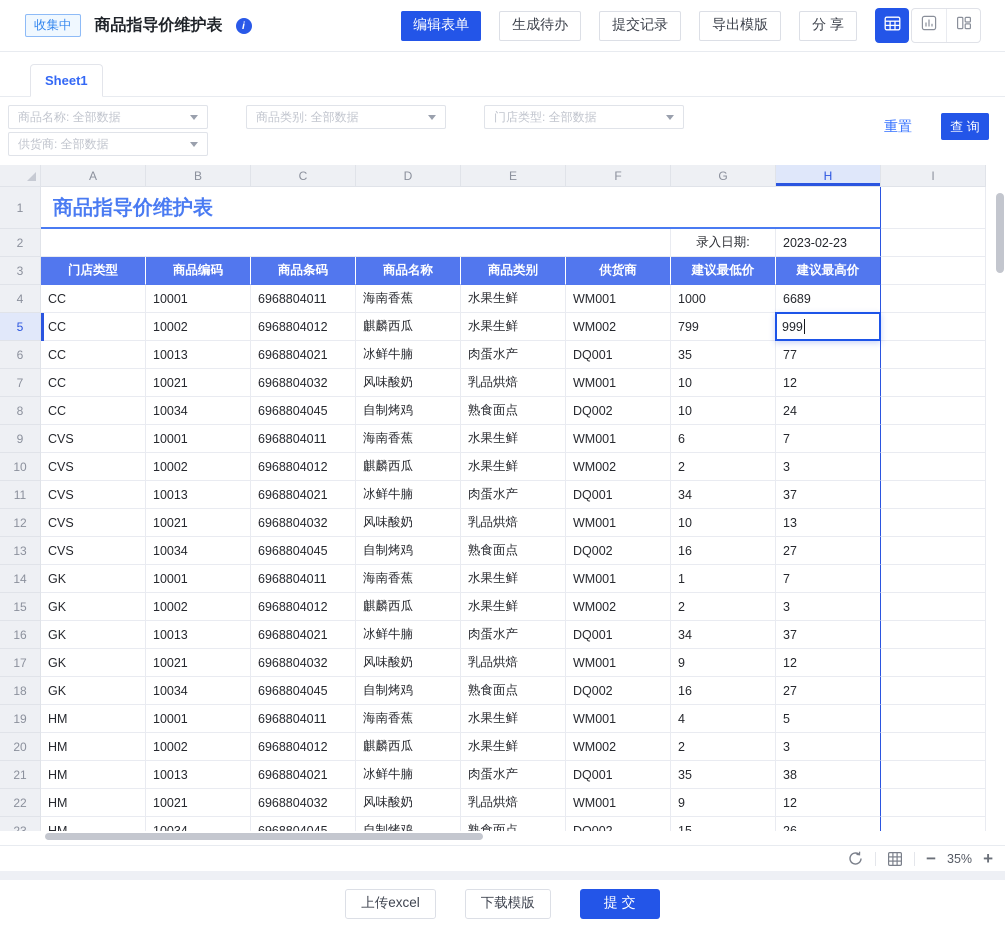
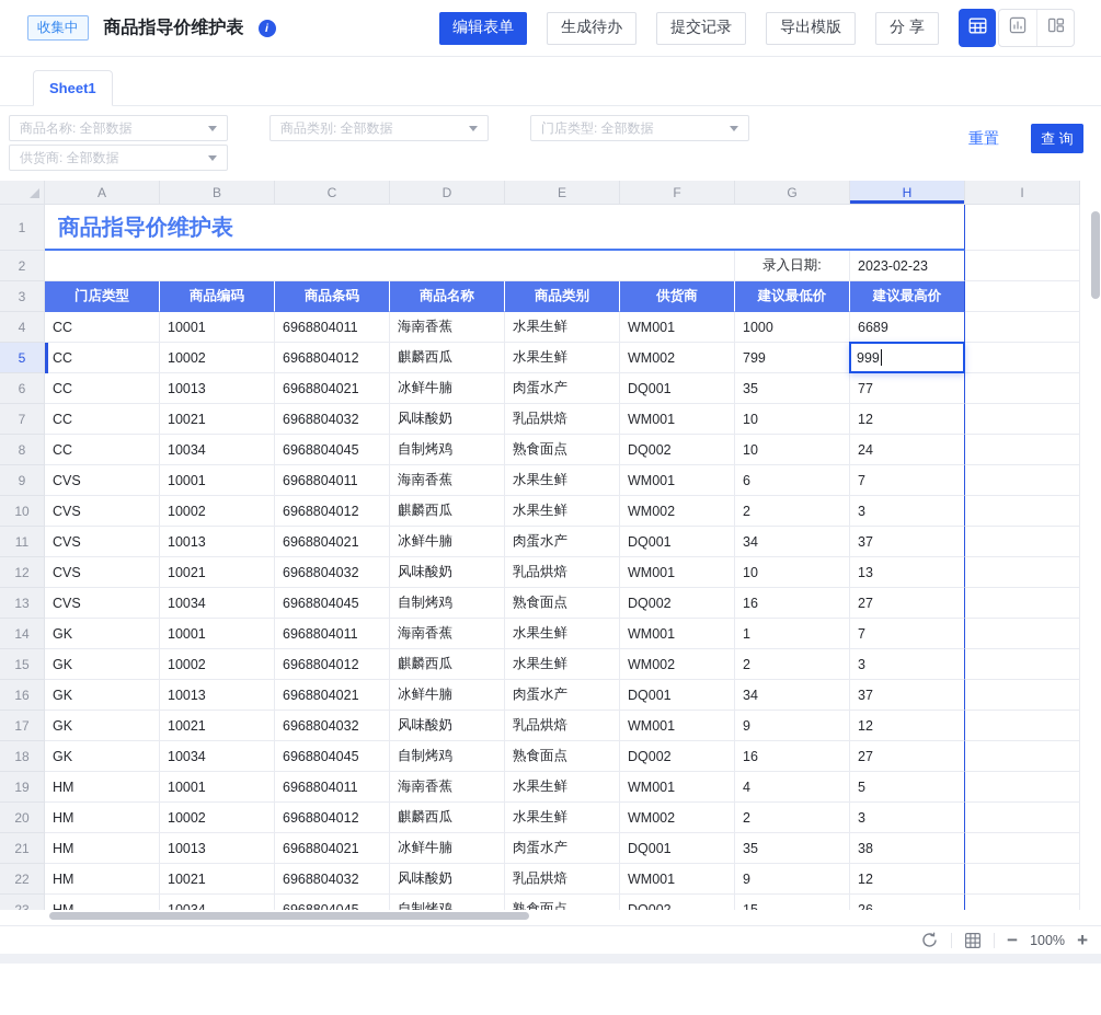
  收集中
  商品指导价维护表
  i
  编辑表单
  生成待办
  提交记录
  导出模版
  分 享
  Sheet1
  商品名称: 全部数据
  商品类别: 全部数据
  门店类型: 全部数据
  供货商: 全部数据
  重置
  查 询
  A
  B
  C
  D
  E
  F
  G
  H
  I
  1
  商品指导价维护表
  2
  录入日期:
  2023-02-23
  3
  门店类型
  商品编码
  商品条码
  商品名称
  商品类别
  供货商
  建议最低价
  建议最高价
  4
  CC
  10001
  6968804011
  海南香蕉
  水果生鲜
  WM001
  1000
  6689
  5
  CC
  10002
  6968804012
  麒麟西瓜
  水果生鲜
  WM002
  799
  999
  6
  CC
  10013
  6968804021
  冰鲜牛腩
  肉蛋水产
  DQ001
  35
  77
  7
  CC
  10021
  6968804032
  风味酸奶
  乳品烘焙
  WM001
  10
  12
  8
  CC
  10034
  6968804045
  自制烤鸡
  熟食面点
  DQ002
  10
  24
  9
  CVS
  10001
  6968804011
  海南香蕉
  水果生鲜
  WM001
  6
  7
  10
  CVS
  10002
  6968804012
  麒麟西瓜
  水果生鲜
  WM002
  2
  3
  11
  CVS
  10013
  6968804021
  冰鲜牛腩
  肉蛋水产
  DQ001
  34
  37
  12
  CVS
  10021
  6968804032
  风味酸奶
  乳品烘焙
  WM001
  10
  13
  13
  CVS
  10034
  6968804045
  自制烤鸡
  熟食面点
  DQ002
  16
  27
  14
  GK
  10001
  6968804011
  海南香蕉
  水果生鲜
  WM001
  1
  7
  15
  GK
  10002
  6968804012
  麒麟西瓜
  水果生鲜
  WM002
  2
  3
  16
  GK
  10013
  6968804021
  冰鲜牛腩
  肉蛋水产
  DQ001
  34
  37
  17
  GK
  10021
  6968804032
  风味酸奶
  乳品烘焙
  WM001
  9
  12
  18
  GK
  10034
  6968804045
  自制烤鸡
  熟食面点
  DQ002
  16
  27
  19
  HM
  10001
  6968804011
  海南香蕉
  水果生鲜
  WM001
  4
  5
  20
  HM
  10002
  6968804012
  麒麟西瓜
  水果生鲜
  WM002
  2
  3
  21
  HM
  10013
  6968804021
  冰鲜牛腩
  肉蛋水产
  DQ001
  35
  38
  22
  HM
  10021
  6968804032
  风味酸奶
  乳品烘焙
  WM001
  9
  12
  23
  HM
  10034
  6968804045
  自制烤鸡
  熟食面点
  DQ002
  15
  26
  −
- 35%
+ 100%
  +
- 上传excel
- 下载模版
- 提 交
